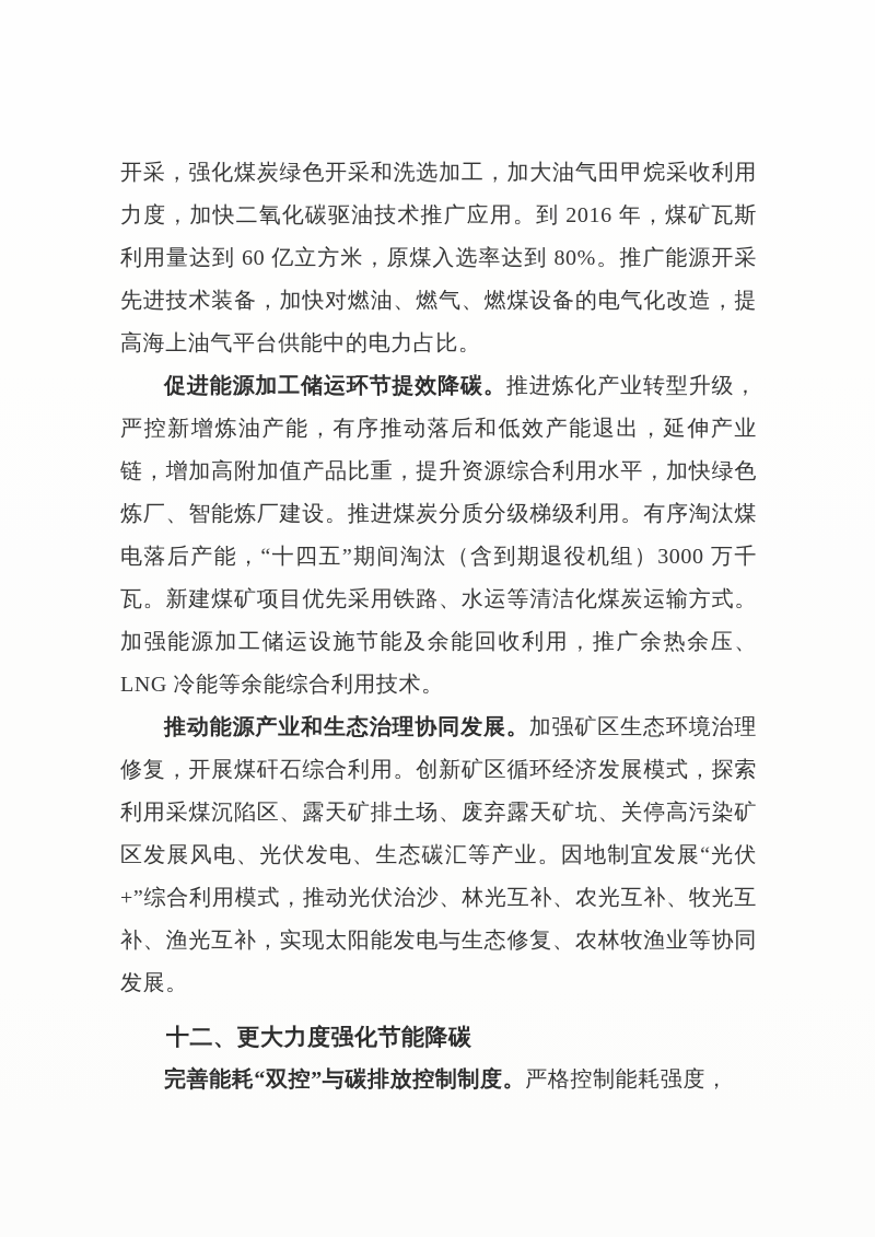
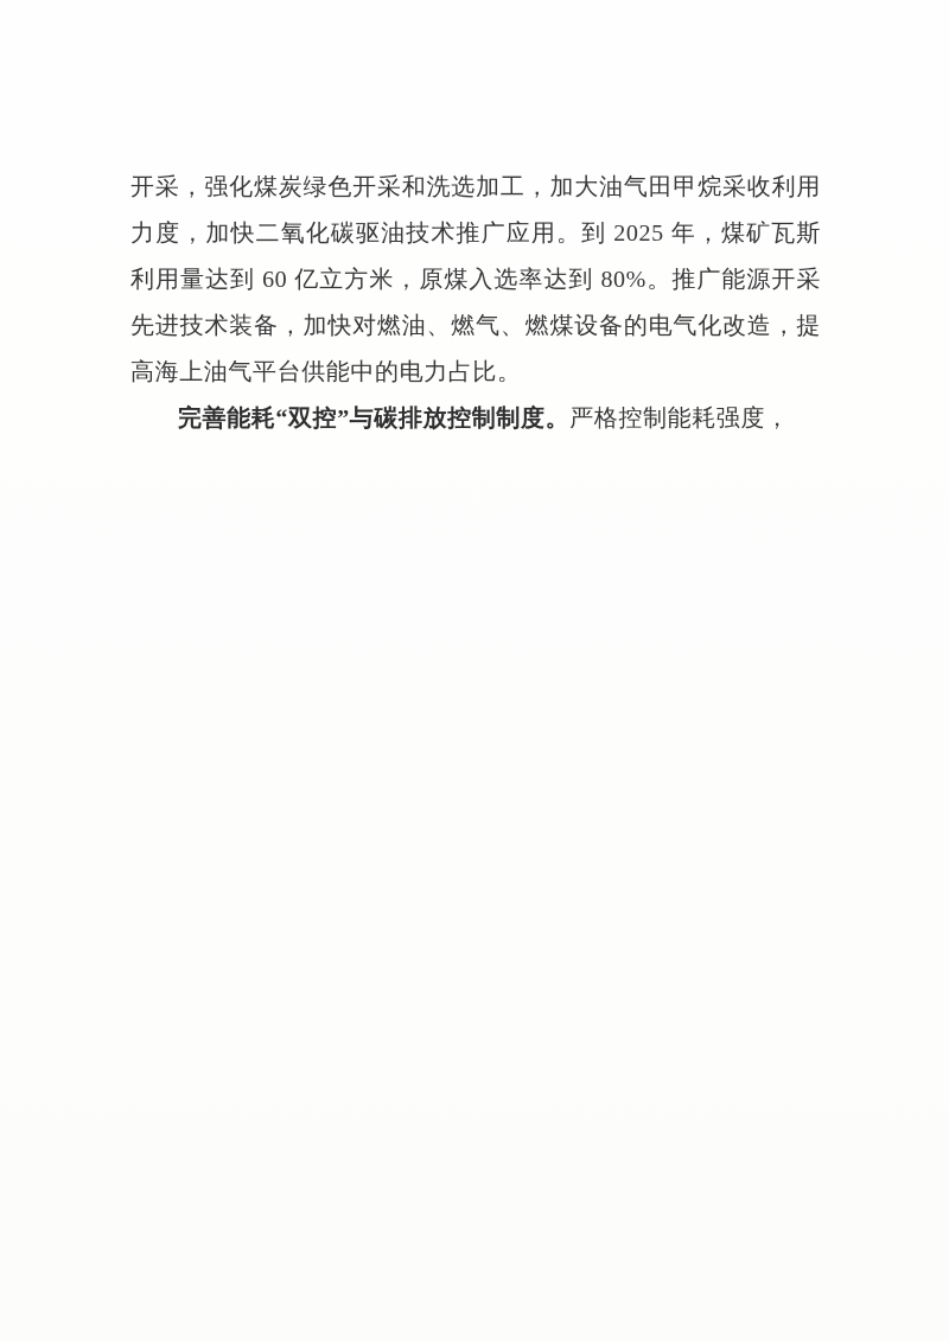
- 开采，强化煤炭绿色开采和洗选加工，加大油气田甲烷采收利用力度，加快二氧化碳驱油技术推广应用。到 2016 年，煤矿瓦斯利用量达到 60 亿立方米，原煤入选率达到 80%。推广能源开采先进技术装备，加快对燃油、燃气、燃煤设备的电气化改造，提高海上油气平台供能中的电力占比。
+ 开采，强化煤炭绿色开采和洗选加工，加大油气田甲烷采收利用力度，加快二氧化碳驱油技术推广应用。到 2025 年，煤矿瓦斯利用量达到 60 亿立方米，原煤入选率达到 80%。推广能源开采先进技术装备，加快对燃油、燃气、燃煤设备的电气化改造，提高海上油气平台供能中的电力占比。
- 促进能源加工储运环节提效降碳。推进炼化产业转型升级，严控新增炼油产能，有序推动落后和低效产能退出，延伸产业链，增加高附加值产品比重，提升资源综合利用水平，加快绿色炼厂、智能炼厂建设。推进煤炭分质分级梯级利用。有序淘汰煤电落后产能，“十四五”期间淘汰（含到期退役机组）3000 万千瓦。新建煤矿项目优先采用铁路、水运等清洁化煤炭运输方式。加强能源加工储运设施节能及余能回收利用，推广余热余压、LNG 冷能等余能综合利用技术。
- 推动能源产业和生态治理协同发展。加强矿区生态环境治理修复，开展煤矸石综合利用。创新矿区循环经济发展模式，探索利用采煤沉陷区、露天矿排土场、废弃露天矿坑、关停高污染矿区发展风电、光伏发电、生态碳汇等产业。因地制宜发展“光伏+”综合利用模式，推动光伏治沙、林光互补、农光互补、牧光互补、渔光互补，实现太阳能发电与生态修复、农林牧渔业等协同发展。
- 十二、更大力度强化节能降碳
  完善能耗“双控”与碳排放控制制度。严格控制能耗强度，
